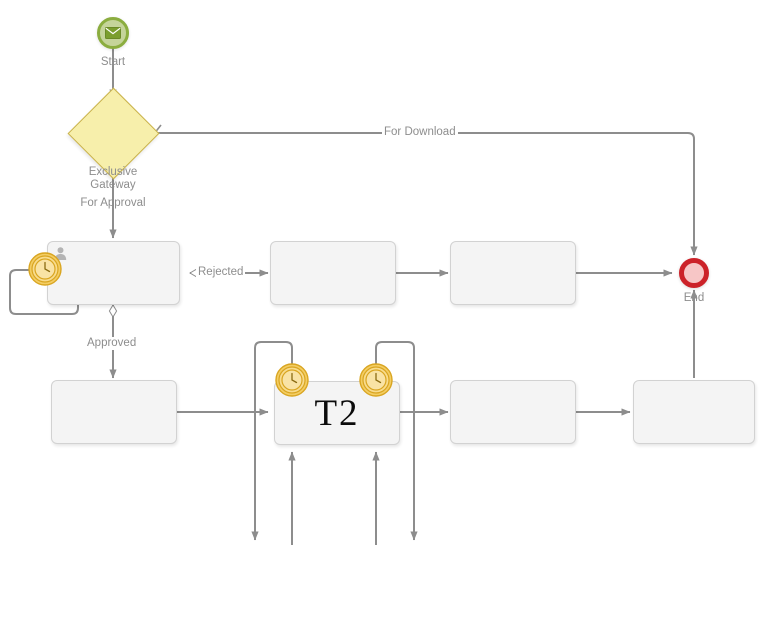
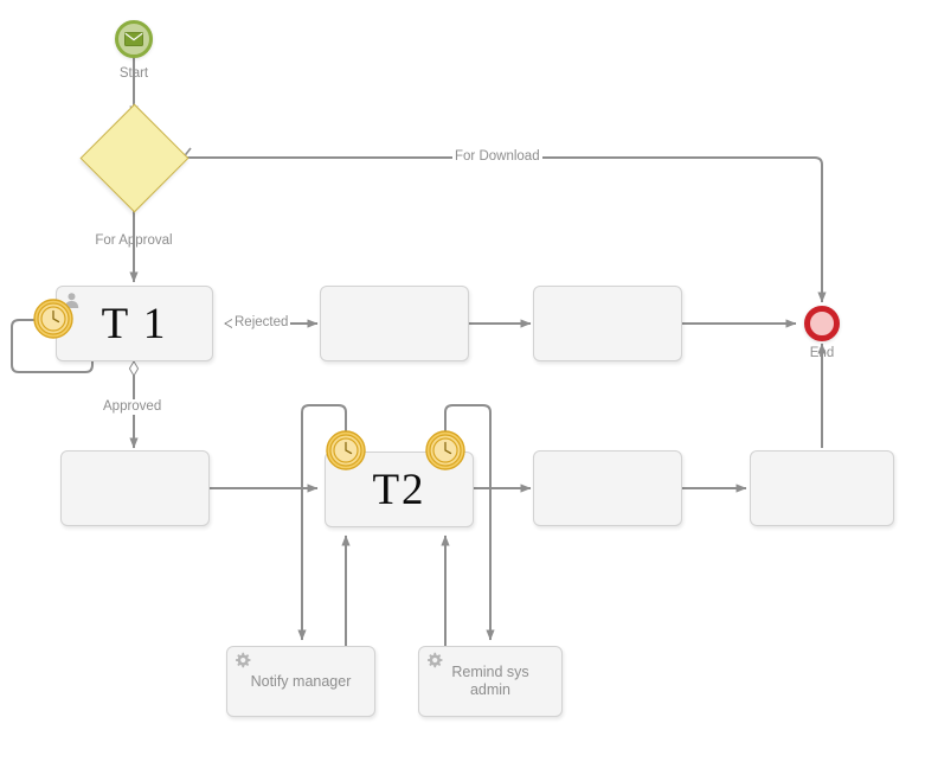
  Start
- Exclusive
- Gateway
  For Approval
  For Download
+ T 1
  Rejected
  End
  Approved
  T2
+ Notify manager
+ Remind sys
+ admin
